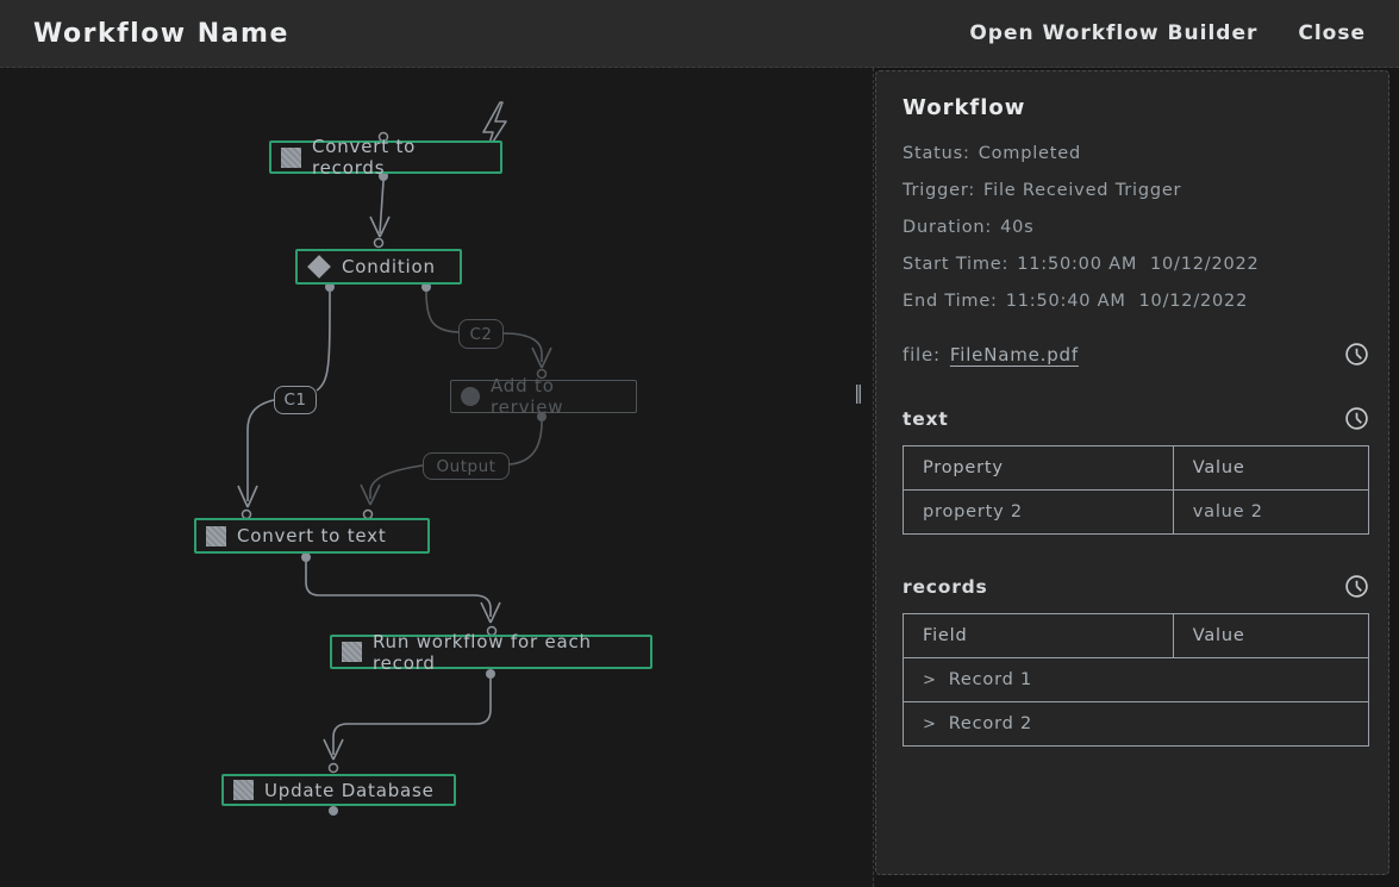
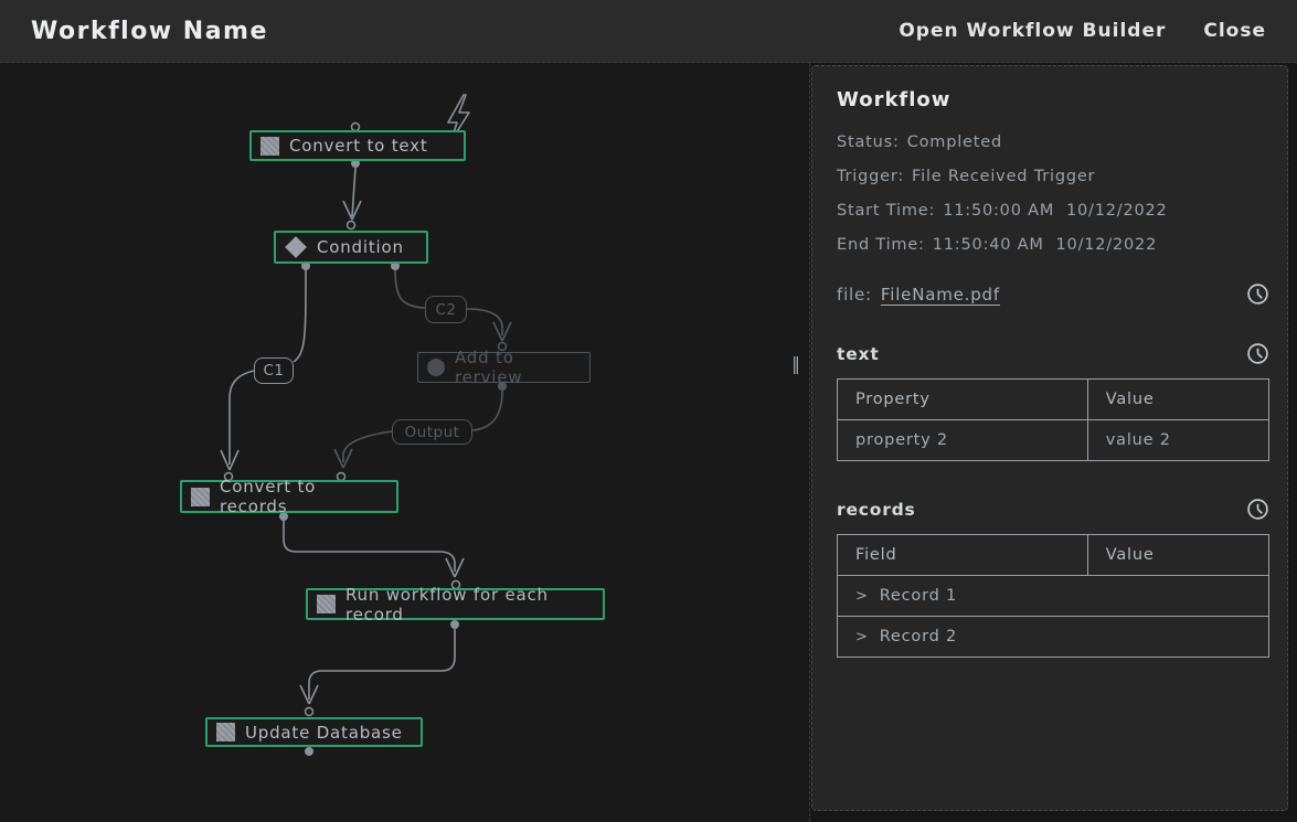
  Workflow Name
  Open Workflow Builder
  Close
- Convert to records
+ Convert to text
  Condition
  Add to rerview
- Convert to text
+ Convert to records
  Run workflow for each record
  Update Database
  C1
  C2
  Output
  ‖
  Workflow
  Status: Completed
  Trigger: File Received Trigger
- Duration: 40s
  Start Time: 11:50:00 AM 10/12/2022
  End Time: 11:50:40 AM 10/12/2022
  file:
  FileName.pdf
  text
  Property	Value
  property 2	value 2
  records
  Field	Value
  > Record 1
  > Record 2
